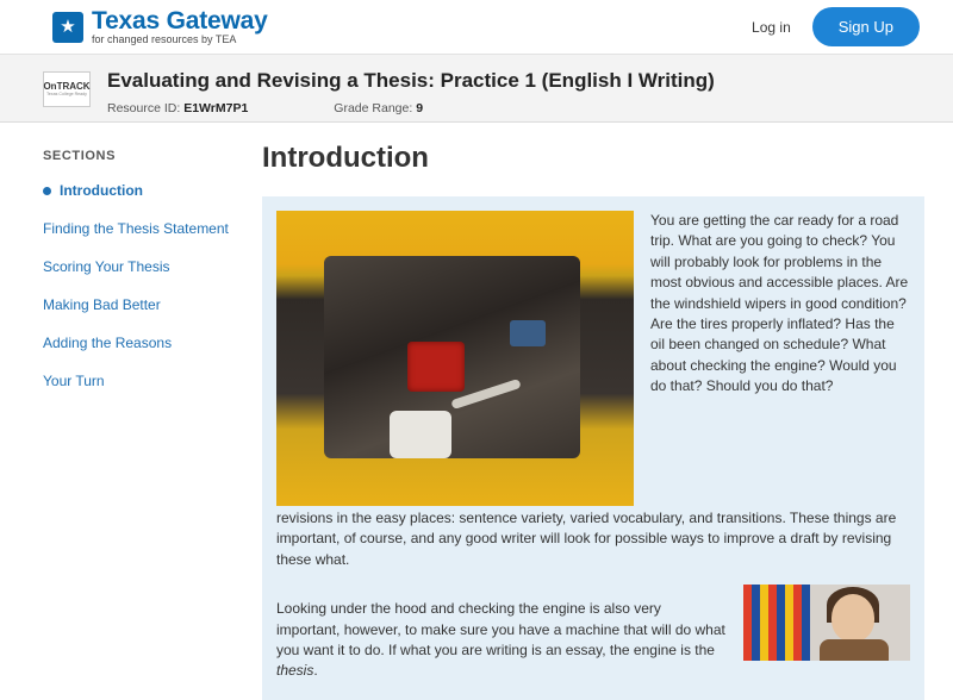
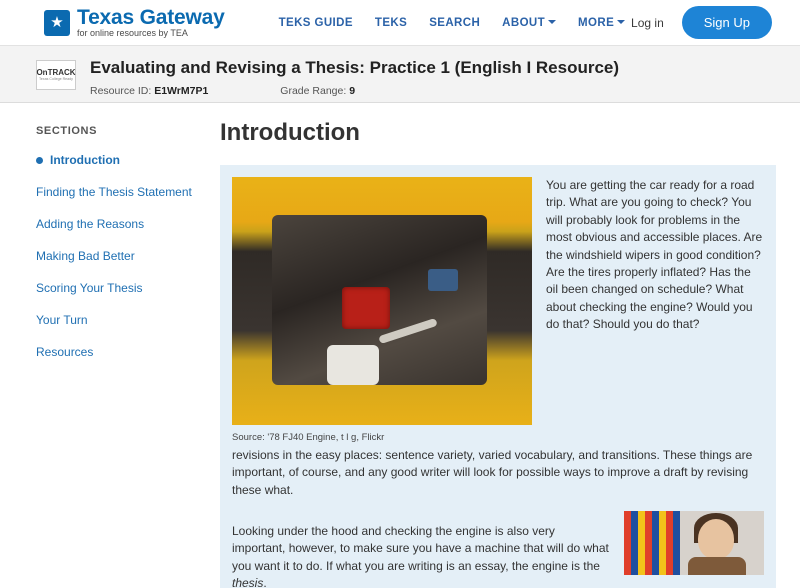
  ★
  Texas Gateway
- for changed resources by TEA
+ for online resources by TEA
+ TEKS GUIDE
+ TEKS
+ SEARCH
+ ABOUT
+ MORE
  Log in
  Sign Up
  OnTRACK
- Evaluating and Revising a Thesis: Practice 1 (English I Writing)
+ Evaluating and Revising a Thesis: Practice 1 (English I Resource)
  Resource ID: E1WrM7P1
  Grade Range: 9
  SECTIONS
  Introduction
  Finding the Thesis Statement
- Scoring Your Thesis
+ Adding the Reasons
  Making Bad Better
- Adding the Reasons
+ Scoring Your Thesis
  Your Turn
+ Resources
  Introduction
+ Source: '78 FJ40 Engine, t l g, Flickr
  You are getting the car ready for a road trip. What are you going to check? You will probably look for problems in the most obvious and accessible places. Are the windshield wipers in good condition? Are the tires properly inflated? Has the oil been changed on schedule? What about checking the engine? Would you do that? Should you do that?
  revisions in the easy places: sentence variety, varied vocabulary, and transitions. These things are important, of course, and any good writer will look for possible ways to improve a draft by revising these what.
  Looking under the hood and checking the engine is also very important, however, to make sure you have a machine that will do what you want it to do. If what you are writing is an essay, the engine is the thesis.
